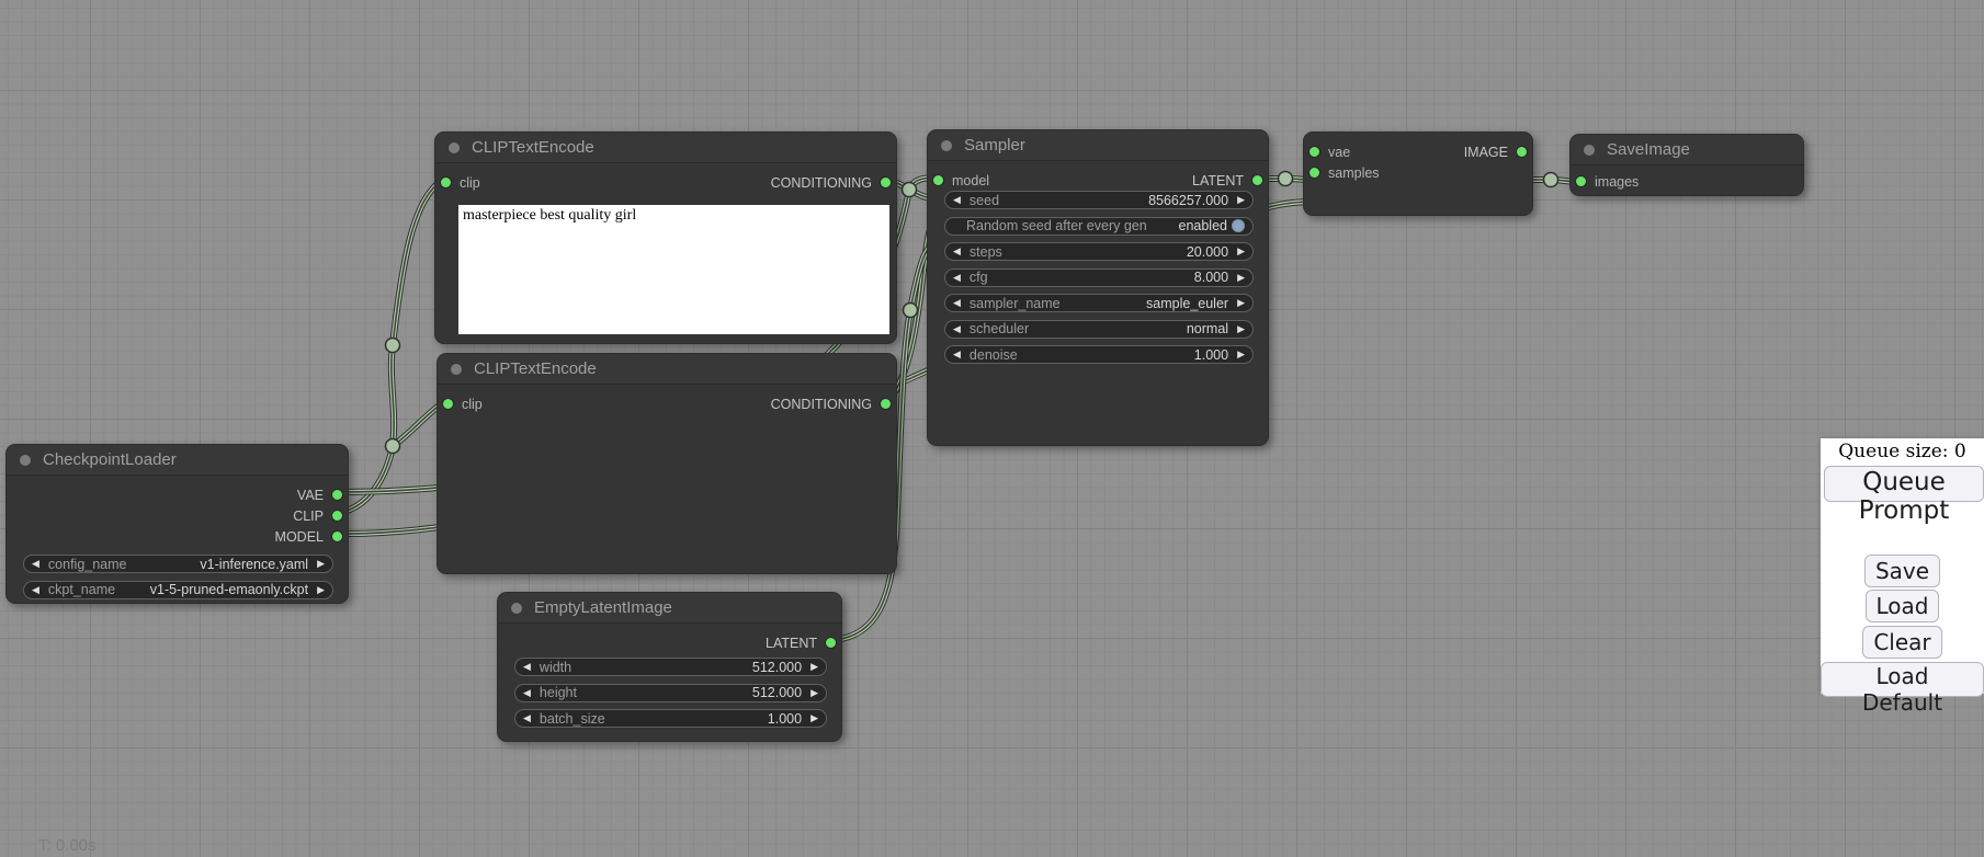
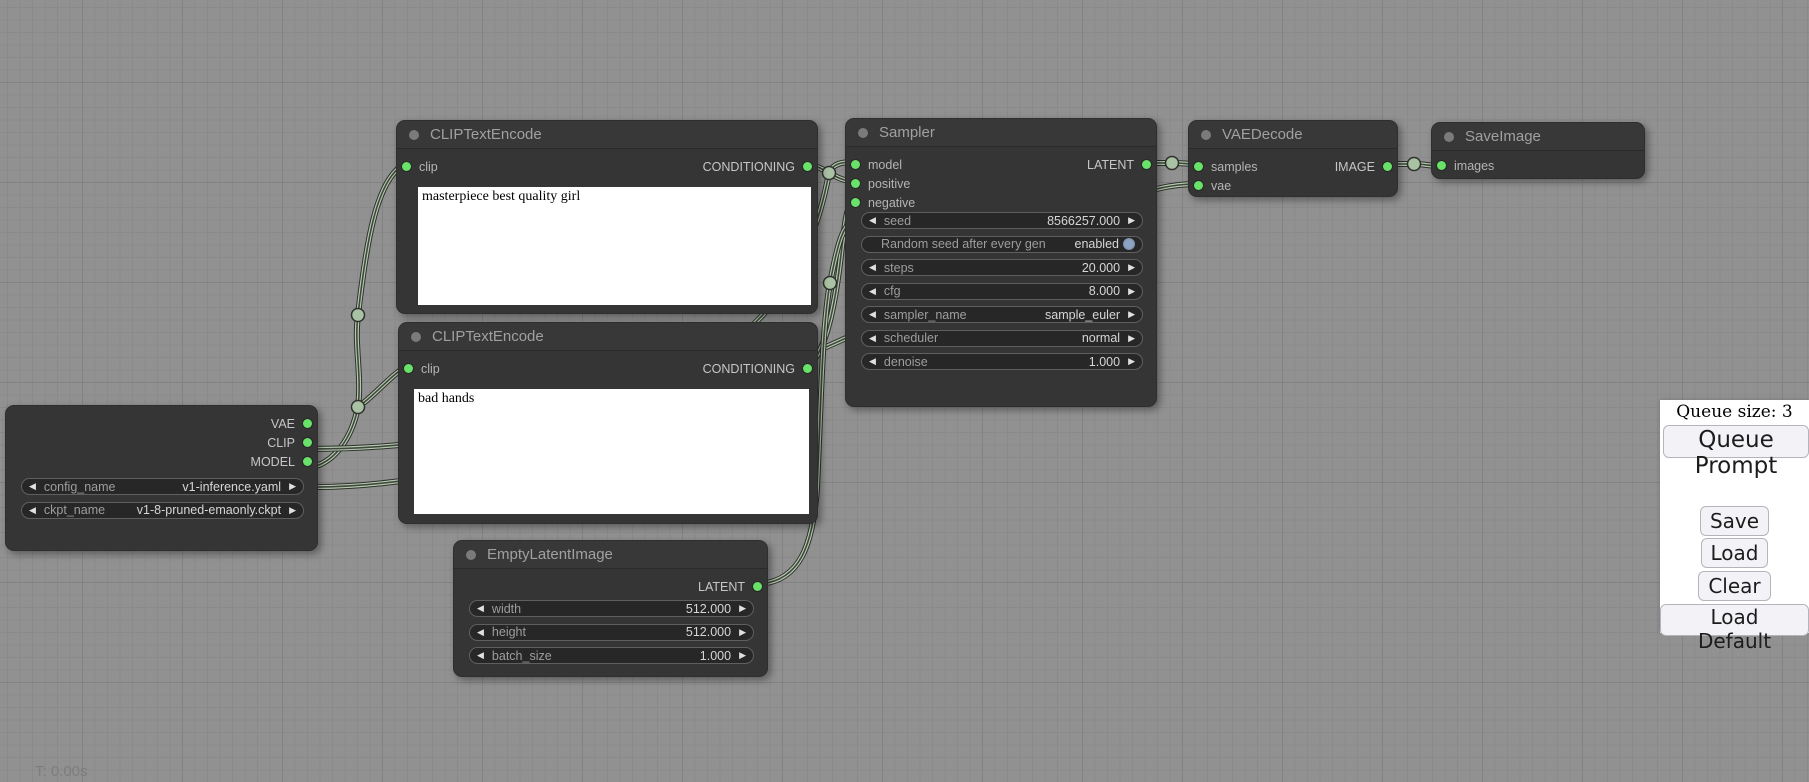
- CheckpointLoader
  VAE
  CLIP
  MODEL
  ◀
  config_name
  v1-inference.yaml
  ▶
  ◀
  ckpt_name
- v1-5-pruned-emaonly.ckpt
+ v1-8-pruned-emaonly.ckpt
  ▶
  CLIPTextEncode
  clip
  CONDITIONING
  masterpiece best quality girl
  CLIPTextEncode
  clip
  CONDITIONING
+ bad hands
  Sampler
  model
  LATENT
+ positive
+ negative
  ◀
  seed
  8566257.000
  ▶
  Random seed after every gen
  enabled
  ◀
  steps
  20.000
  ▶
  ◀
  cfg
  8.000
  ▶
  ◀
  sampler_name
  sample_euler
  ▶
  ◀
  scheduler
  normal
  ▶
  ◀
  denoise
  1.000
  ▶
+ VAEDecode
- vae
+ samples
  IMAGE
- samples
+ vae
  SaveImage
  images
  EmptyLatentImage
  LATENT
  ◀
  width
  512.000
  ▶
  ◀
  height
  512.000
  ▶
  ◀
  batch_size
  1.000
  ▶
- Queue size: 0
+ Queue size: 3
  Queue Prompt
  Save
  Load
  Clear
  Load Default
